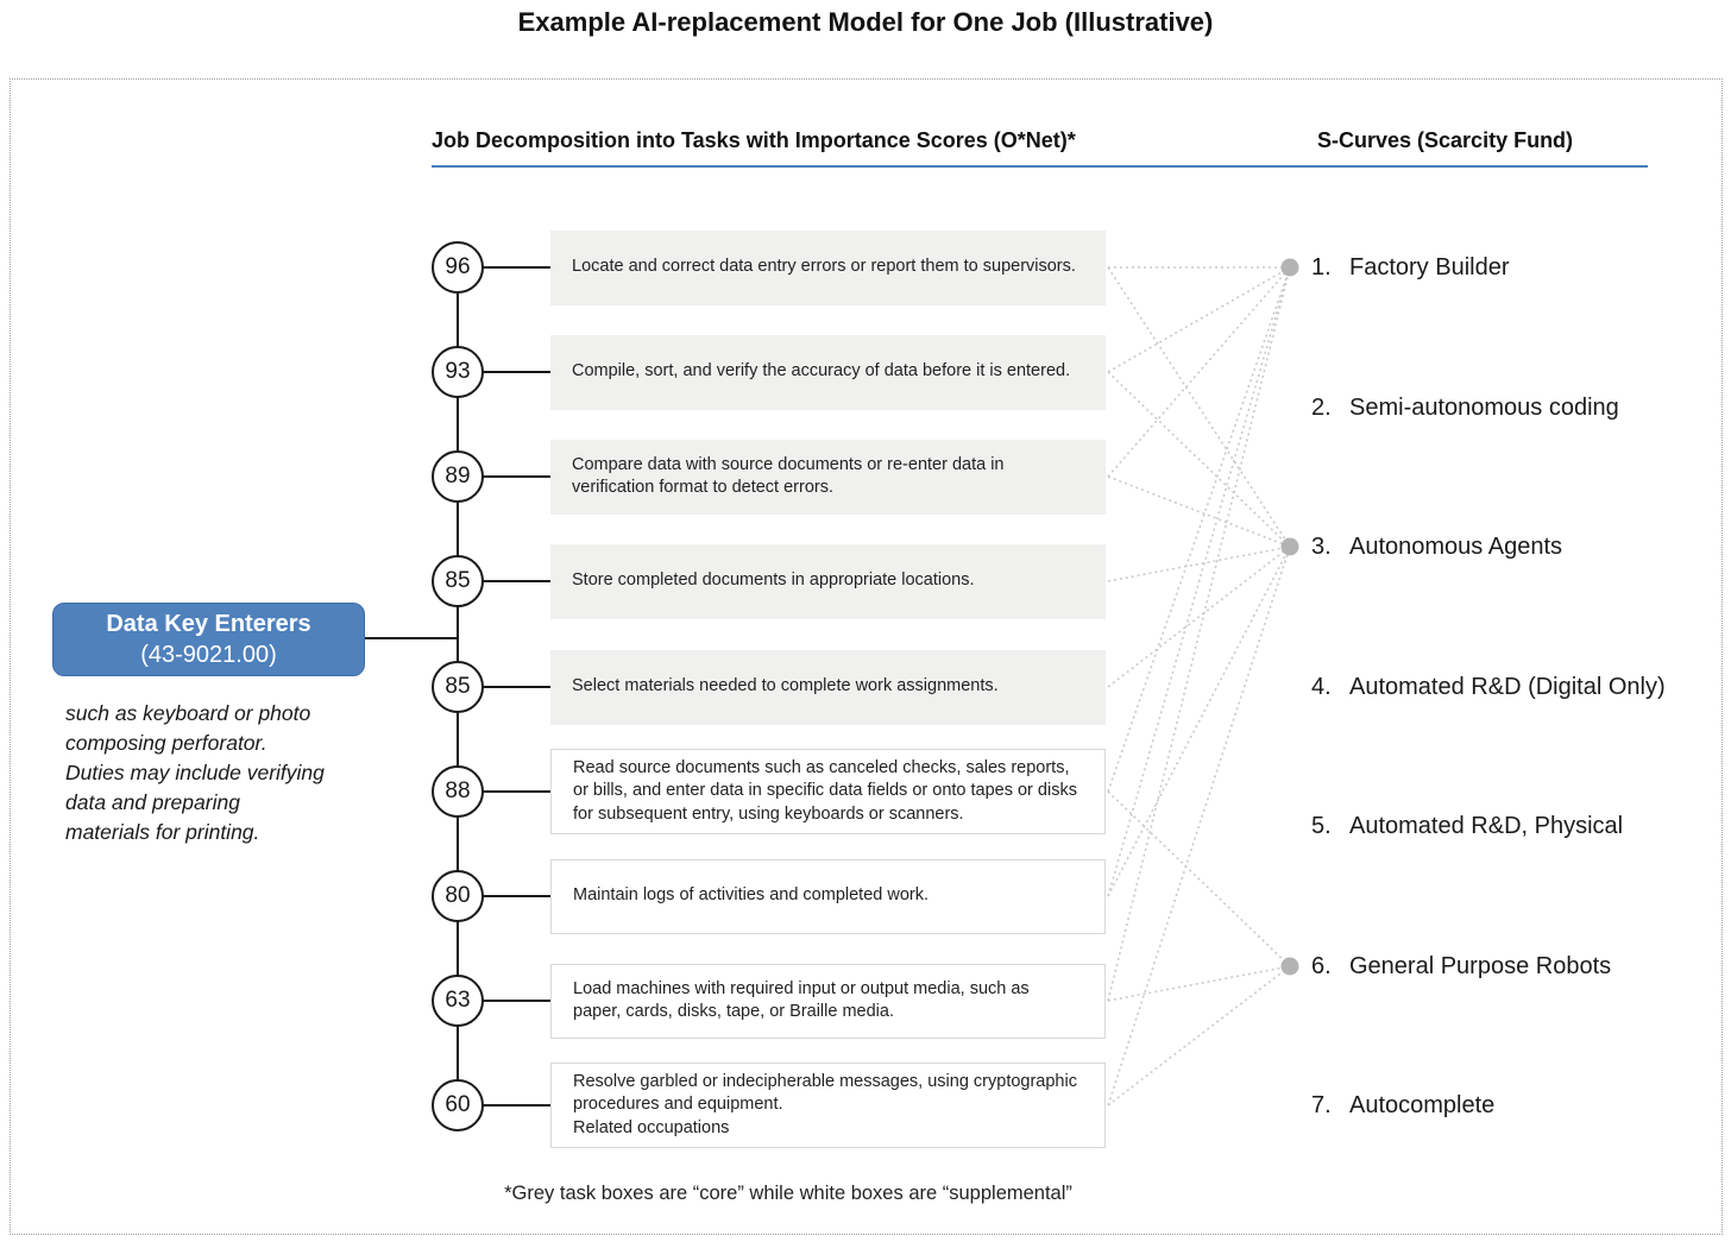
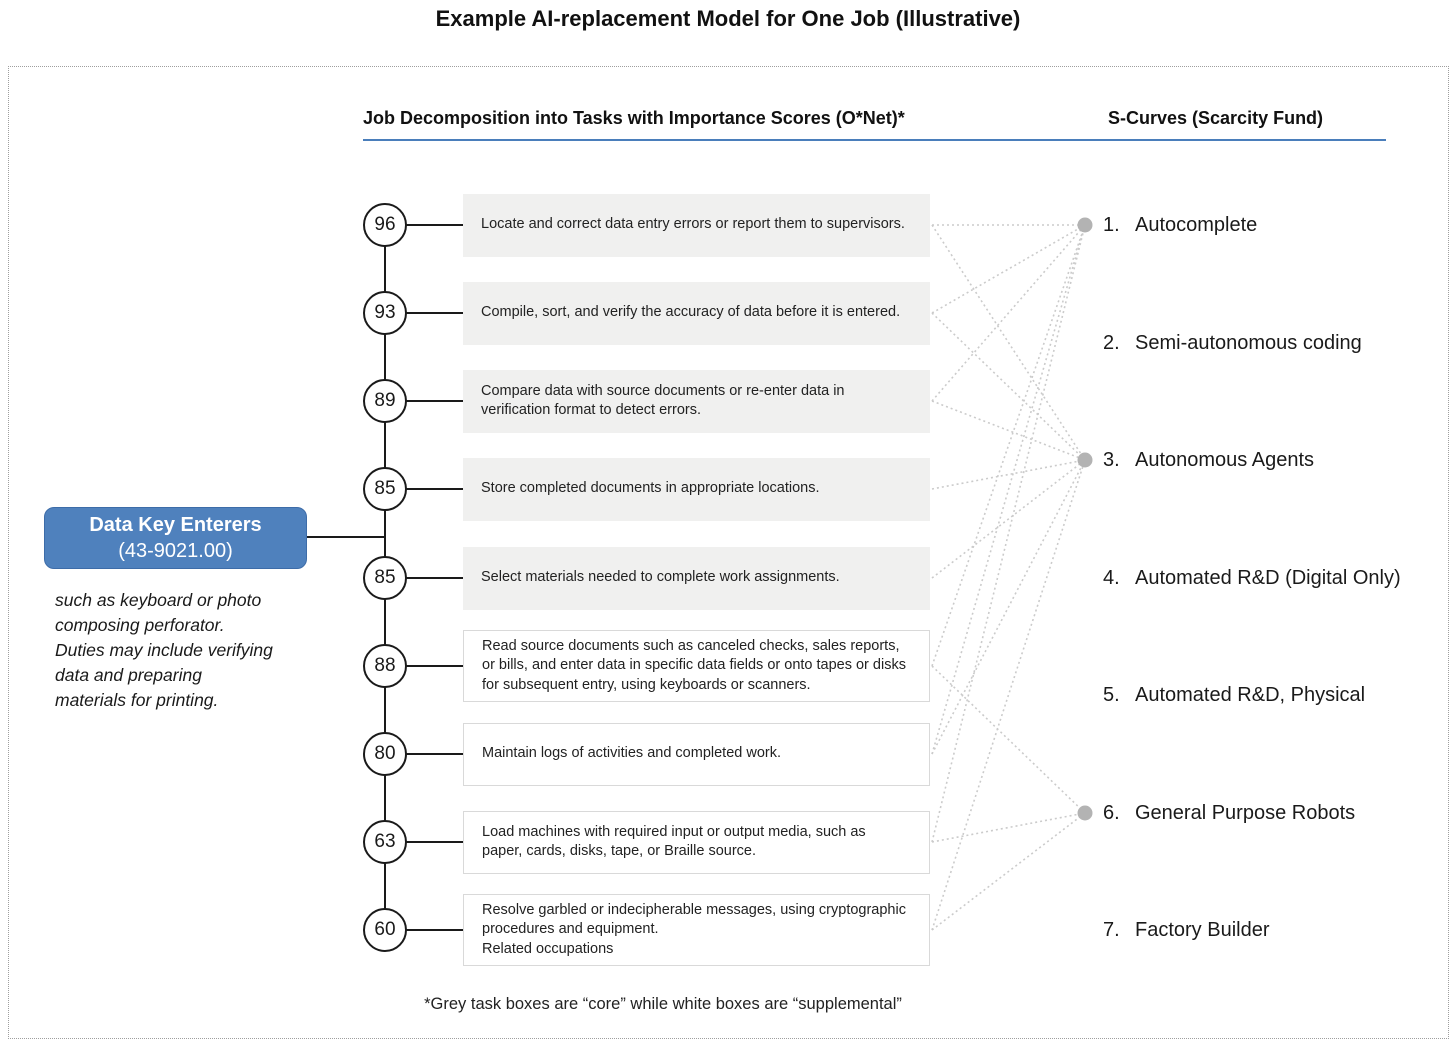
  Example AI-replacement Model for One Job (Illustrative)
  Job Decomposition into Tasks with Importance Scores (O*Net)*
  S-Curves (Scarcity Fund)
  Data Key Enterers
  (43-9021.00)
  such as keyboard or photo
  composing perforator.
  Duties may include verifying
  data and preparing
  materials for printing.
  96
  Locate and correct data entry errors or report them to supervisors.
  93
  Compile, sort, and verify the accuracy of data before it is entered.
  89
  Compare data with source documents or re-enter data in verification format to detect errors.
  85
  Store completed documents in appropriate locations.
  85
  Select materials needed to complete work assignments.
  88
  Read source documents such as canceled checks, sales reports, or bills, and enter data in specific data fields or onto tapes or disks for subsequent entry, using keyboards or scanners.
  80
  Maintain logs of activities and completed work.
  63
- Load machines with required input or output media, such as paper, cards, disks, tape, or Braille media.
+ Load machines with required input or output media, such as paper, cards, disks, tape, or Braille source.
  60
  Resolve garbled or indecipherable messages, using cryptographic procedures and equipment.
  Related occupations
- 1. Factory Builder
+ 1. Autocomplete
  2. Semi-autonomous coding
  3. Autonomous Agents
  4. Automated R&D (Digital Only)
  5. Automated R&D, Physical
  6. General Purpose Robots
- 7. Autocomplete
+ 7. Factory Builder
  *Grey task boxes are “core” while white boxes are “supplemental”
